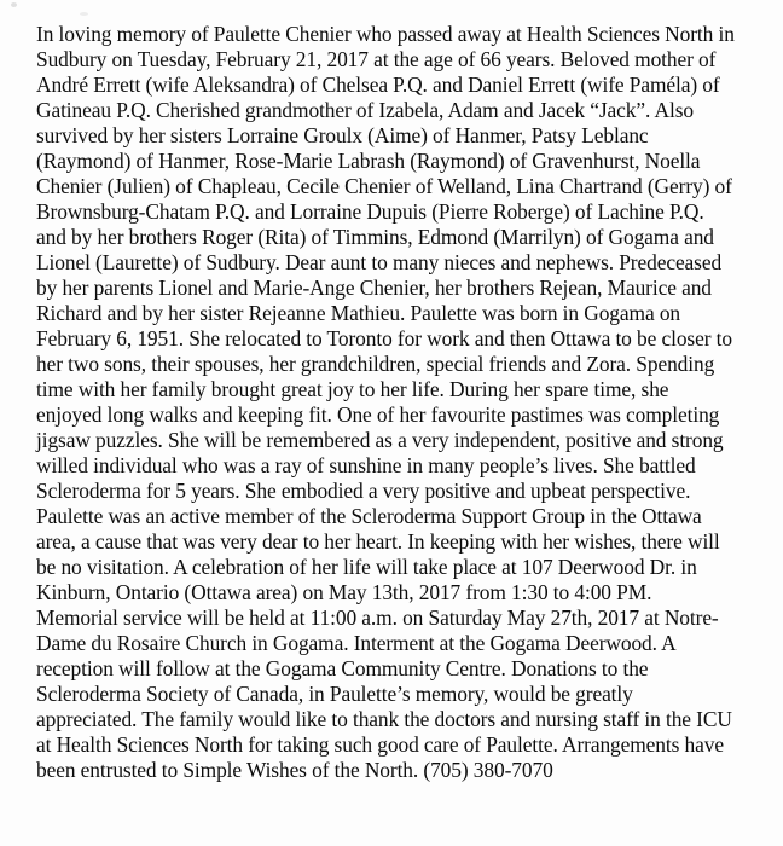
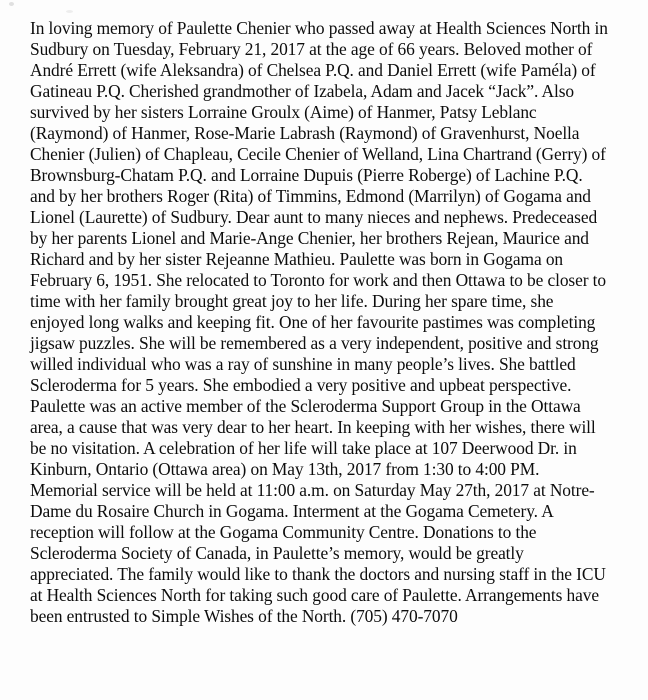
  In loving memory of Paulette Chenier who passed away at Health Sciences North in
  Sudbury on Tuesday, February 21, 2017 at the age of 66 years. Beloved mother of
  André Errett (wife Aleksandra) of Chelsea P.Q. and Daniel Errett (wife Paméla) of
  Gatineau P.Q. Cherished grandmother of Izabela, Adam and Jacek “Jack”. Also
  survived by her sisters Lorraine Groulx (Aime) of Hanmer, Patsy Leblanc
  (Raymond) of Hanmer, Rose-Marie Labrash (Raymond) of Gravenhurst, Noella
  Chenier (Julien) of Chapleau, Cecile Chenier of Welland, Lina Chartrand (Gerry) of
  Brownsburg-Chatam P.Q. and Lorraine Dupuis (Pierre Roberge) of Lachine P.Q.
  and by her brothers Roger (Rita) of Timmins, Edmond (Marrilyn) of Gogama and
  Lionel (Laurette) of Sudbury. Dear aunt to many nieces and nephews. Predeceased
  by her parents Lionel and Marie-Ange Chenier, her brothers Rejean, Maurice and
  Richard and by her sister Rejeanne Mathieu. Paulette was born in Gogama on
  February 6, 1951. She relocated to Toronto for work and then Ottawa to be closer to
- her two sons, their spouses, her grandchildren, special friends and Zora. Spending
  time with her family brought great joy to her life. During her spare time, she
  enjoyed long walks and keeping fit. One of her favourite pastimes was completing
  jigsaw puzzles. She will be remembered as a very independent, positive and strong
  willed individual who was a ray of sunshine in many people’s lives. She battled
  Scleroderma for 5 years. She embodied a very positive and upbeat perspective.
  Paulette was an active member of the Scleroderma Support Group in the Ottawa
  area, a cause that was very dear to her heart. In keeping with her wishes, there will
  be no visitation. A celebration of her life will take place at 107 Deerwood Dr. in
  Kinburn, Ontario (Ottawa area) on May 13th, 2017 from 1:30 to 4:00 PM.
  Memorial service will be held at 11:00 a.m. on Saturday May 27th, 2017 at Notre-
- Dame du Rosaire Church in Gogama. Interment at the Gogama Deerwood. A
+ Dame du Rosaire Church in Gogama. Interment at the Gogama Cemetery. A
  reception will follow at the Gogama Community Centre. Donations to the
  Scleroderma Society of Canada, in Paulette’s memory, would be greatly
  appreciated. The family would like to thank the doctors and nursing staff in the ICU
  at Health Sciences North for taking such good care of Paulette. Arrangements have
- been entrusted to Simple Wishes of the North. (705) 380-7070
+ been entrusted to Simple Wishes of the North. (705) 470-7070
